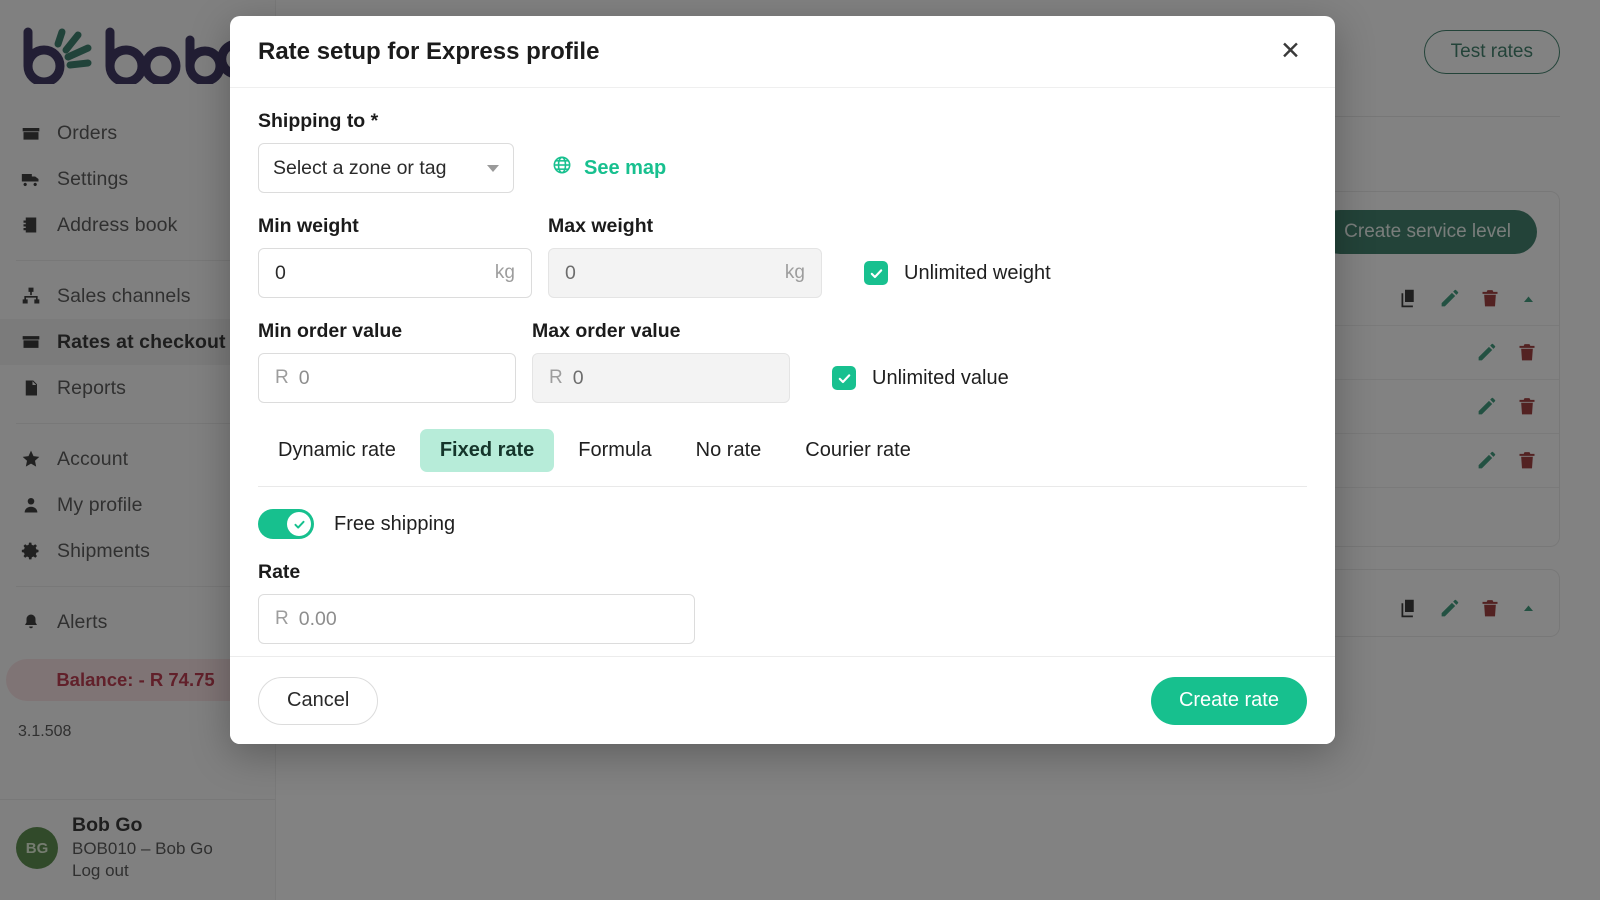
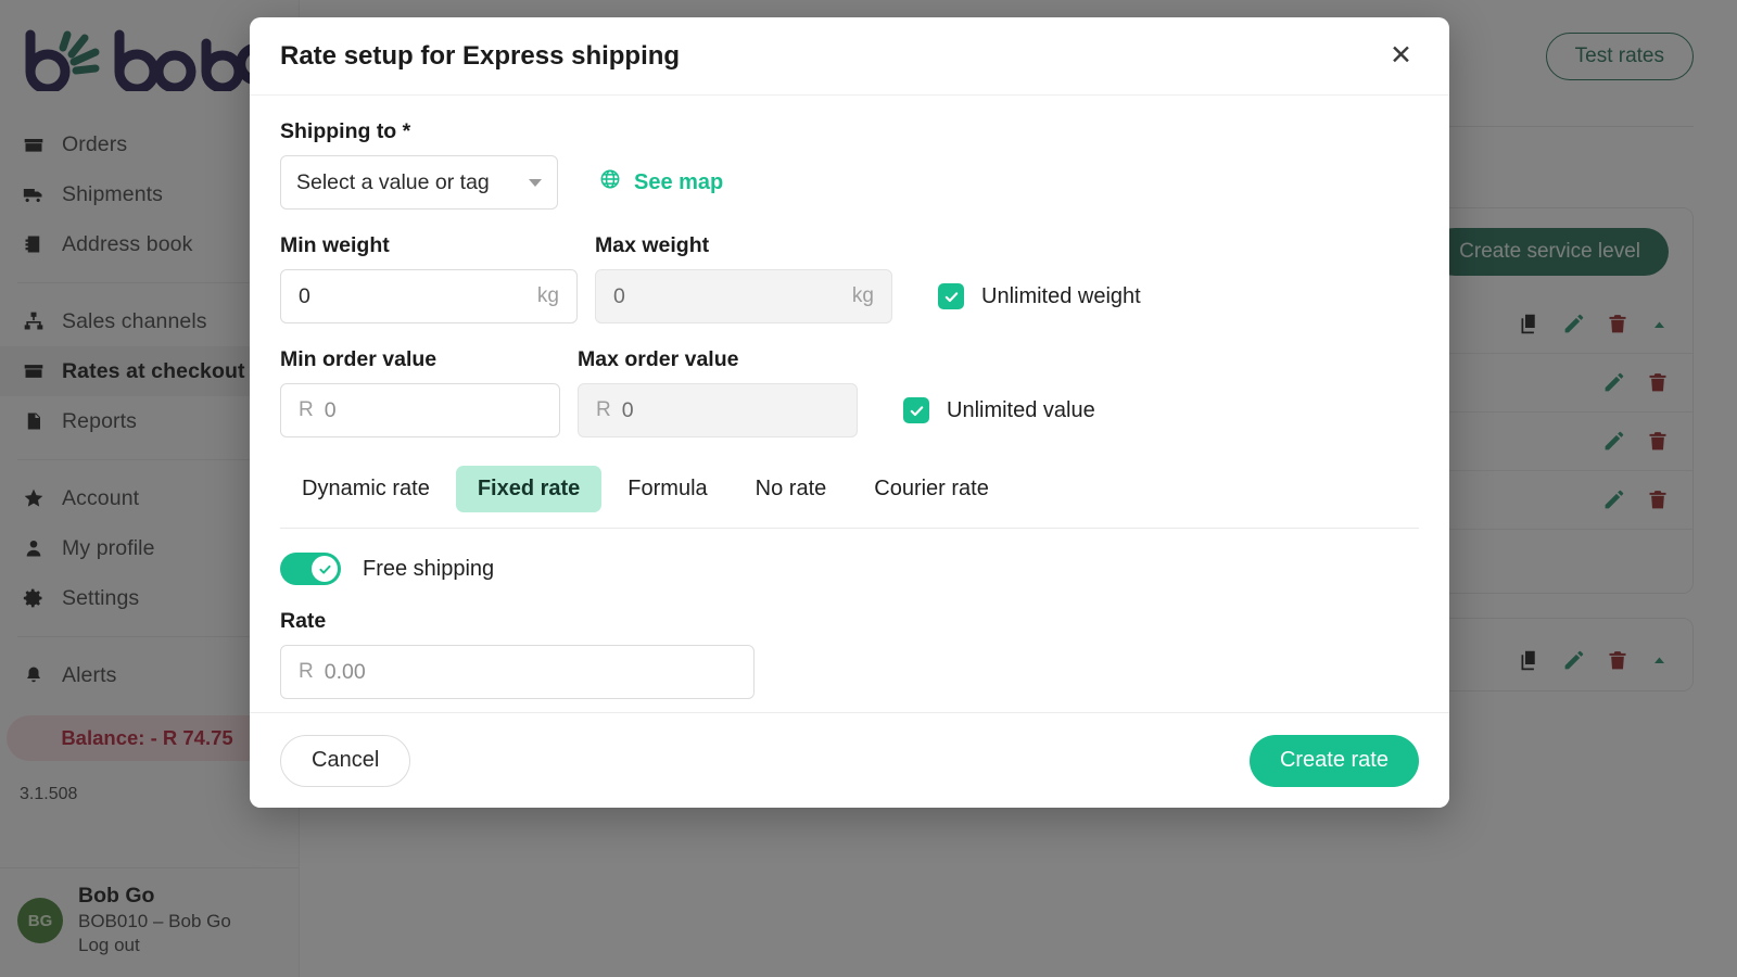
  Orders
- Settings
+ Shipments
  Address book
  Sales channels
  Rates at checkout
  Reports
  Account
  My profile
- Shipments
+ Settings
  Alerts
  Balance: - R 74.75
  3.1.508
  BG
  Bob Go
  BOB010 – Bob Go
  Log out
  Test rates
  Create service level
- Rate setup for Express profile
+ Rate setup for Express shipping
  ✕
  Shipping to *
- Select a zone or tag
+ Select a value or tag
  See map
  Min weight
  Max weight
  0
  kg
  0
  kg
  Unlimited weight
  Min order value
  Max order value
  R
  0
  R
  0
  Unlimited value
  Dynamic rate
  Fixed rate
  Formula
  No rate
  Courier rate
  Free shipping
  Rate
  R
  0.00
  Cancel
  Create rate
